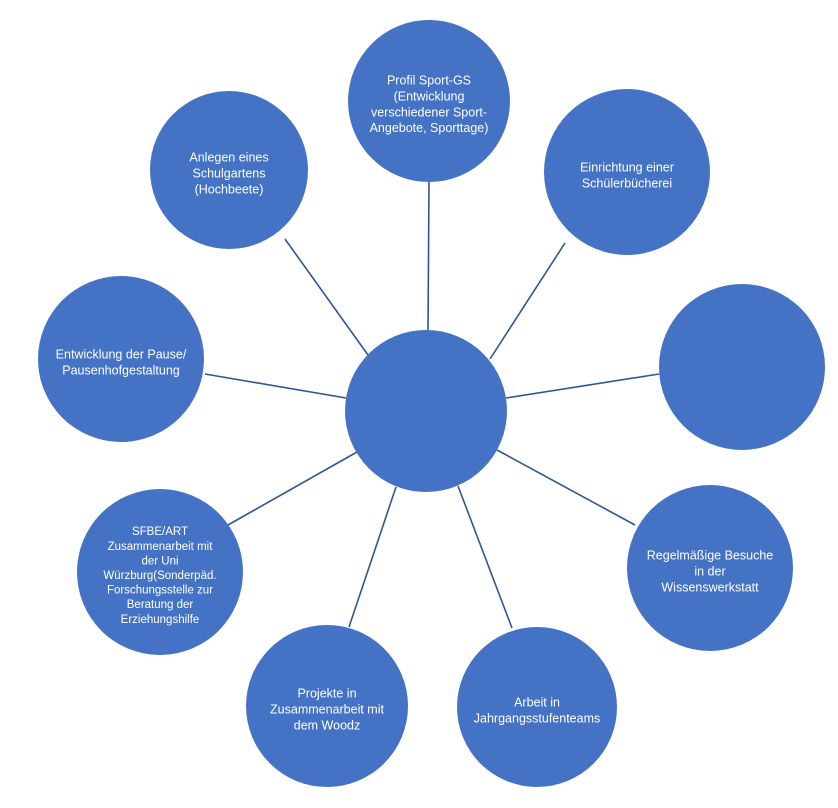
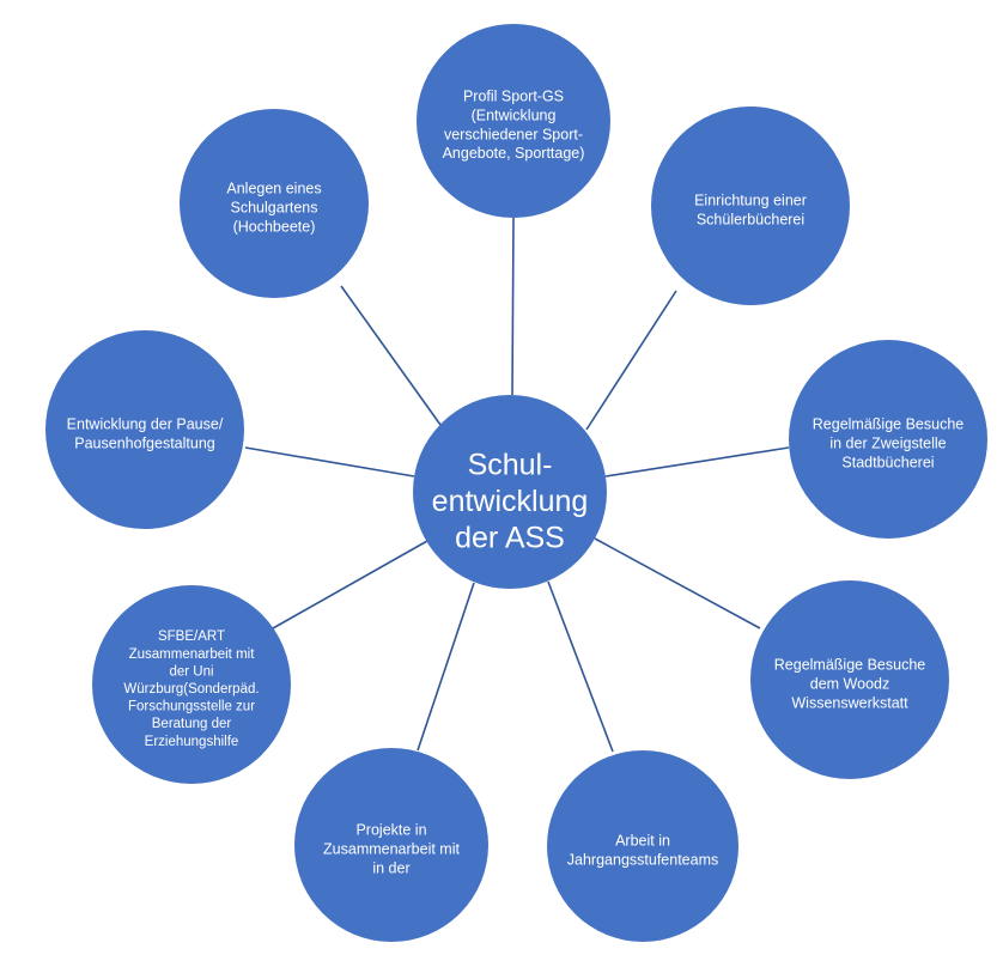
  Profil Sport-GS (Entwicklung verschiedener Sport- Angebote, Sporttage)
  Einrichtung einer Schülerbücherei
+ Regelmäßige Besuche in der Zweigstelle Stadtbücherei
- Regelmäßige Besuche in der Wissenswerkstatt
+ Regelmäßige Besuche dem Woodz Wissenswerkstatt
  Arbeit in Jahrgangsstufenteams
- Projekte in Zusammenarbeit mit dem Woodz
+ Projekte in Zusammenarbeit mit in der
  SFBE/ART Zusammenarbeit mit der Uni Würzburg(Sonderpäd. Forschungsstelle zur Beratung der Erziehungshilfe
  Entwicklung der Pause/ Pausenhofgestaltung
  Anlegen eines Schulgartens (Hochbeete)
+ Schul- entwicklung der ASS
